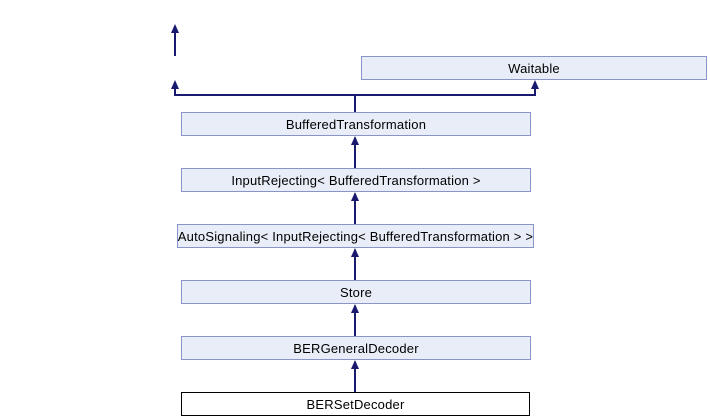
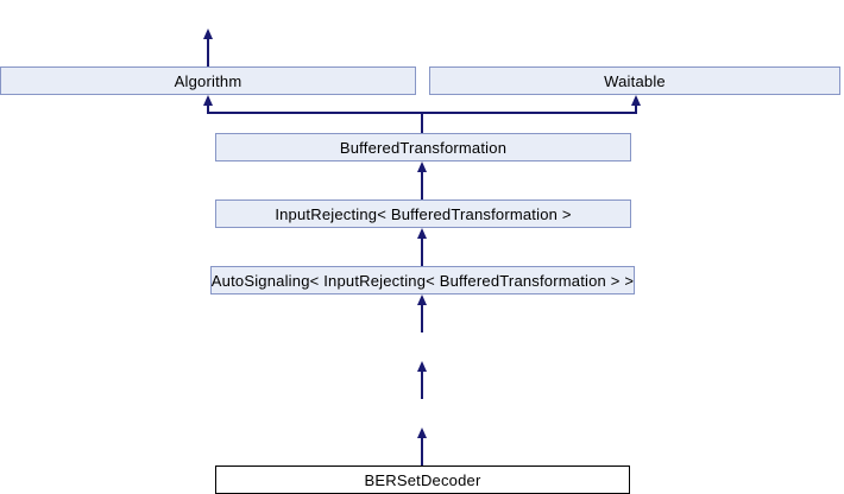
+ Algorithm
  Waitable
  BufferedTransformation
  InputRejecting< BufferedTransformation >
  AutoSignaling< InputRejecting< BufferedTransformation > >
- Store
- BERGeneralDecoder
  BERSetDecoder
